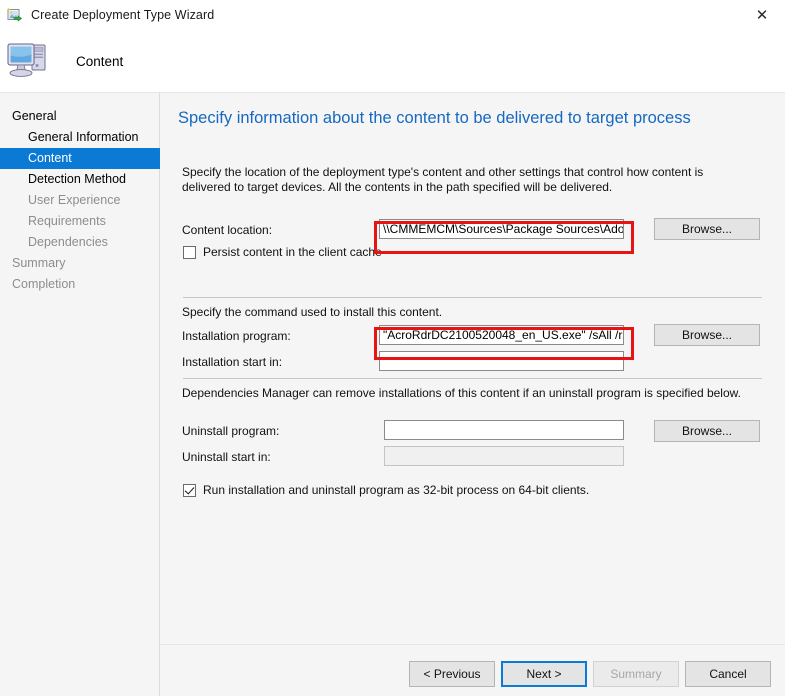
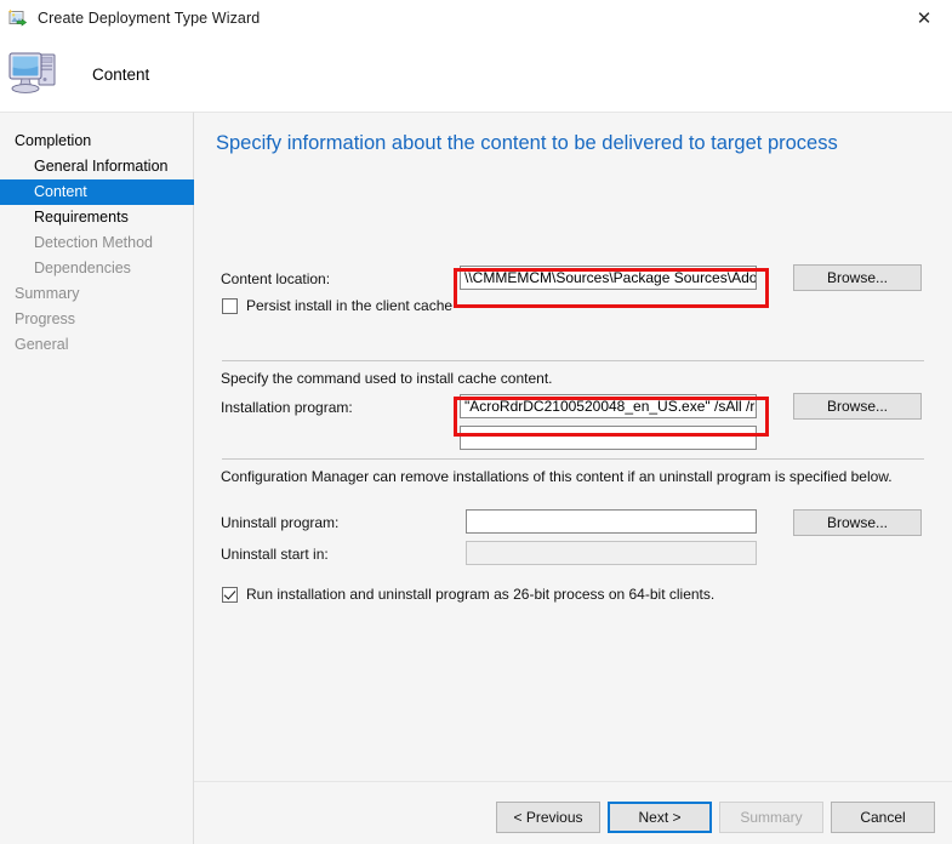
  Create Deployment Type Wizard
  ✕
  Content
- General
+ Completion
  General Information
  Content
- Detection Method
+ Requirements
- User Experience
- Requirements
+ Detection Method
  Dependencies
  Summary
+ Progress
- Completion
+ General
  Specify information about the content to be delivered to target process
- Specify the location of the deployment type's content and other settings that control how content is delivered to target devices. All the contents in the path specified will be delivered.
  Content location:
  \\CMMEMCM\Sources\Package Sources\Ado
  Browse...
- Persist content in the client cache
+ Persist install in the client cache
- Specify the command used to install this content.
+ Specify the command used to install cache content.
  Installation program:
  "AcroRdrDC2100520048_en_US.exe" /sAll /r
  Browse...
- Installation start in:
- Dependencies Manager can remove installations of this content if an uninstall program is specified below.
+ Configuration Manager can remove installations of this content if an uninstall program is specified below.
  Uninstall program:
  Browse...
  Uninstall start in:
- Run installation and uninstall program as 32-bit process on 64-bit clients.
+ Run installation and uninstall program as 26-bit process on 64-bit clients.
  < Previous
  Next >
  Summary
  Cancel
